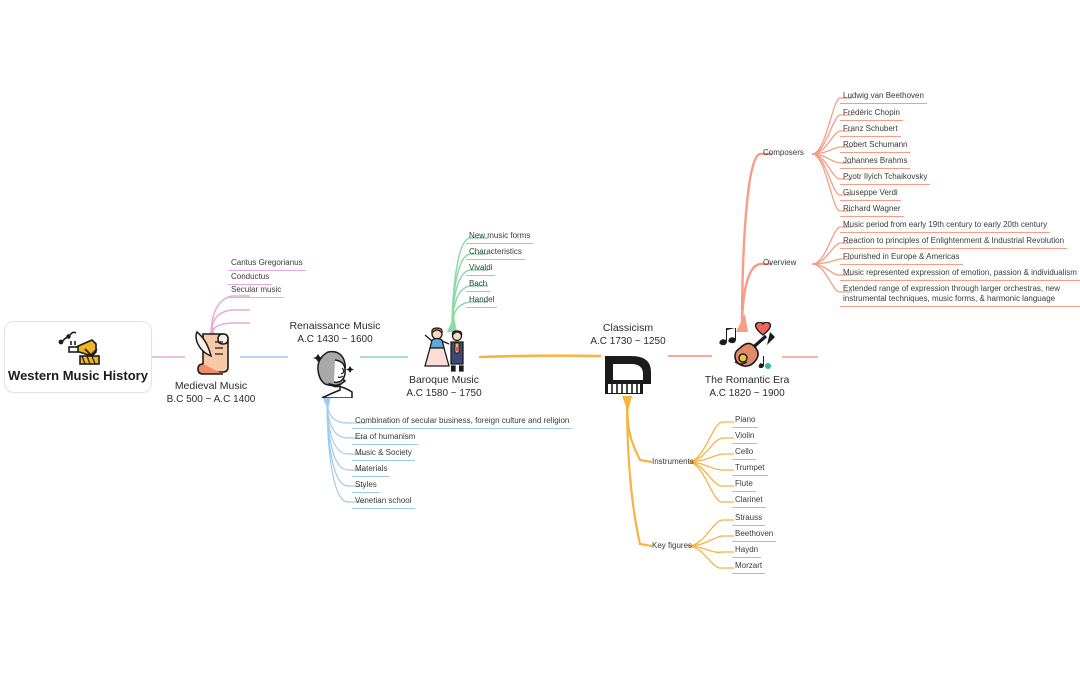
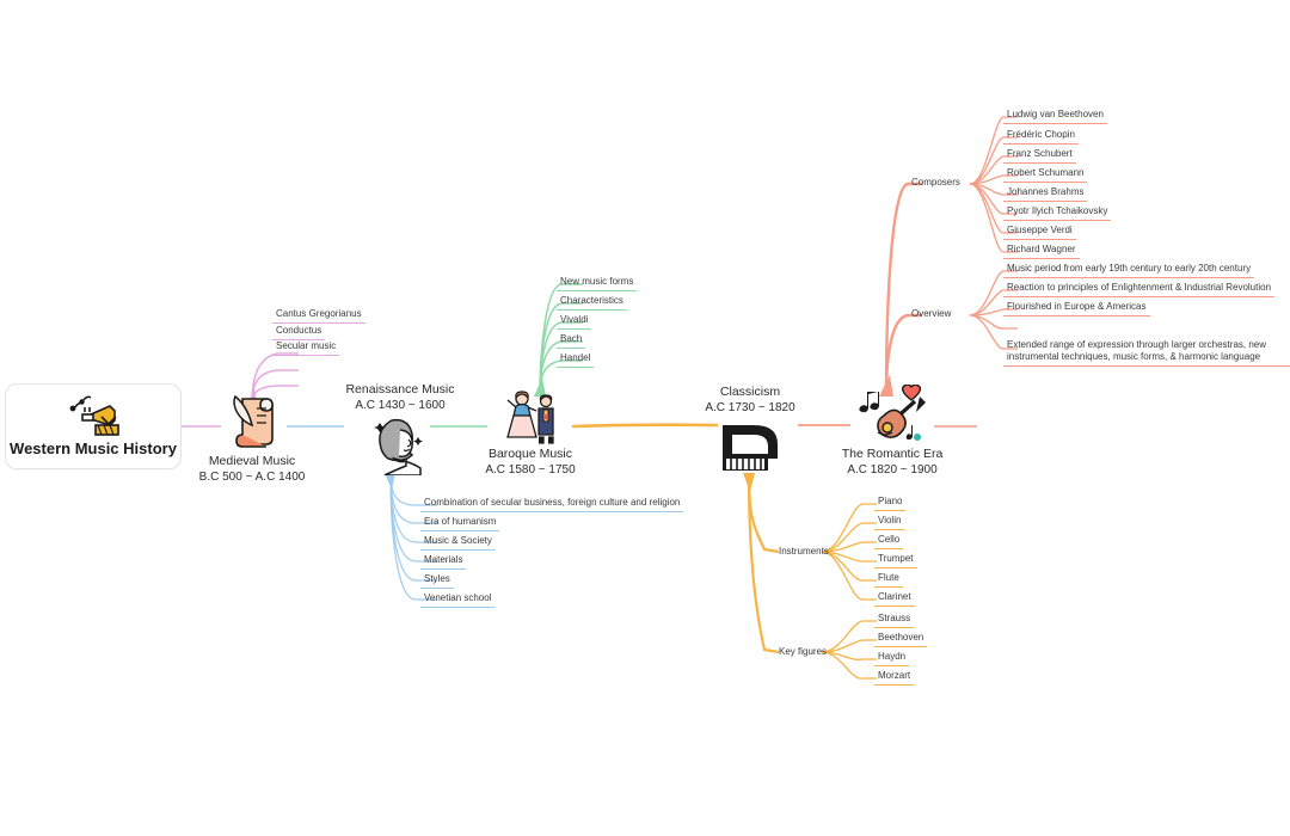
  Western Music History
  Medieval Music
  B.C 500 ~ A.C 1400
  Cantus Gregorianus
  Conductus
  Secular music
  Renaissance Music
  A.C 1430 ~ 1600
  Combination of secular business, foreign culture and religion
  Era of humanism
  Music & Society
  Materials
  Styles
  Venetian school
  Baroque Music
  A.C 1580 ~ 1750
  New music forms
  Characteristics
  Vivaldi
  Bach
  Handel
  Classicism
- A.C 1730 ~ 1250
+ A.C 1730 ~ 1820
  Instruments
  Key figures
  Piano
  Violin
  Cello
  Trumpet
  Flute
  Clarinet
  Strauss
  Beethoven
  Haydn
  Morzart
  The Romantic Era
  A.C 1820 ~ 1900
  Composers
  Overview
  Ludwig van Beethoven
  Frédéric Chopin
  Franz Schubert
  Robert Schumann
  Johannes Brahms
  Pyotr Ilyich Tchaikovsky
  Giuseppe Verdi
  Richard Wagner
  Music period from early 19th century to early 20th century
  Reaction to principles of Enlightenment & Industrial Revolution
  Flourished in Europe & Americas
- Music represented expression of emotion, passion & individualism
  Extended range of expression through larger orchestras, new instrumental techniques, music forms, & harmonic language
